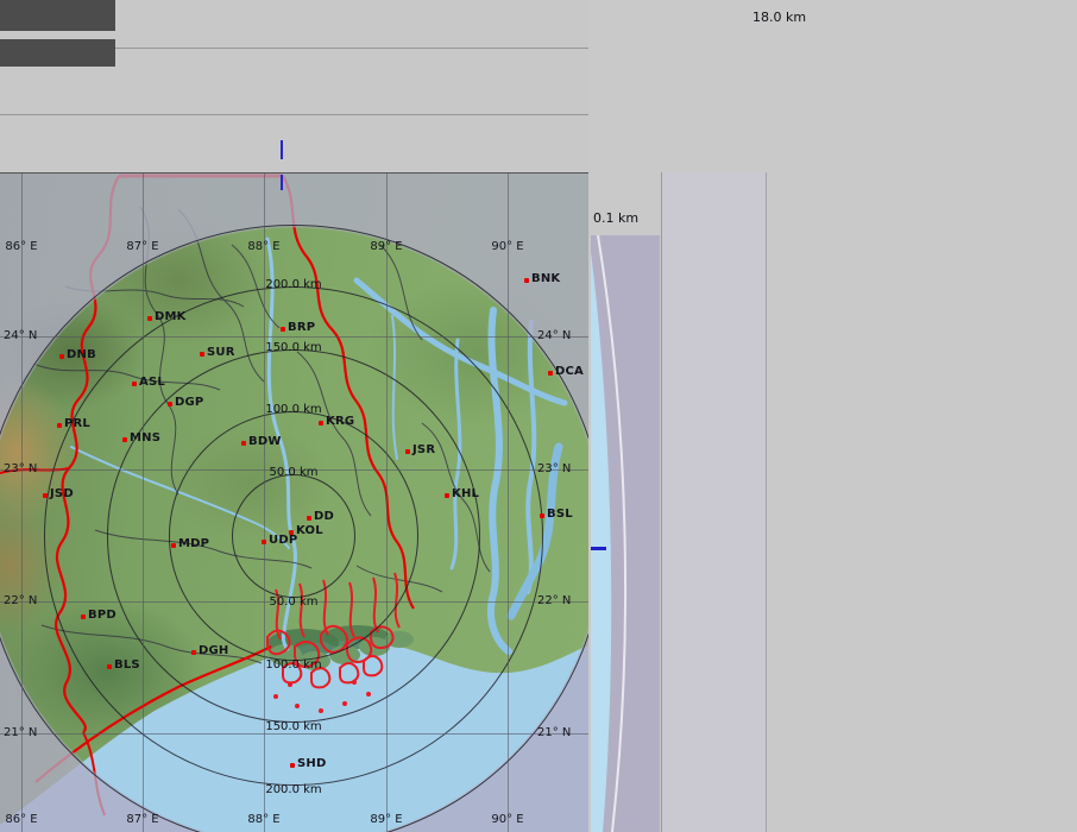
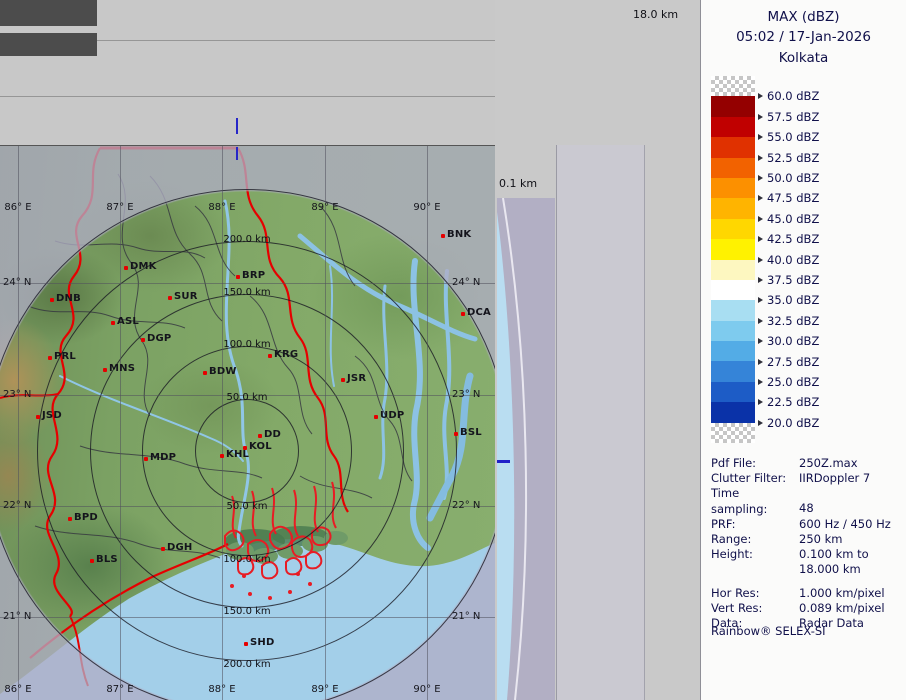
  86° E
  86° E
  87° E
  87° E
  88° E
  88° E
  89° E
  89° E
  90° E
  90° E
  24° N
  24° N
  23° N
  23° N
  22° N
  22° N
  21° N
  21° N
  50.0 km
  50.0 km
  100.0 km
  100.0 km
  150.0 km
  150.0 km
  200.0 km
  200.0 km
  DMK
  BRP
  SUR
  DNB
  ASL
  DGP
  PRL
  MNS
  BDW
  KRG
  BNK
  DCA
  JSR
- KHL
+ UDP
  BSL
  JSD
  MDP
  DD
  KOL
- UDP
+ KHL
  BPD
  DGH
  BLS
  SHD
  0.1 km
  18.0 km
+ MAX (dBZ)
+ 05:02 / 17-Jan-2026
+ Kolkata
+ 60.0 dBZ
+ 57.5 dBZ
+ 55.0 dBZ
+ 52.5 dBZ
+ 50.0 dBZ
+ 47.5 dBZ
+ 45.0 dBZ
+ 42.5 dBZ
+ 40.0 dBZ
+ 37.5 dBZ
+ 35.0 dBZ
+ 32.5 dBZ
+ 30.0 dBZ
+ 27.5 dBZ
+ 25.0 dBZ
+ 22.5 dBZ
+ 20.0 dBZ
+ Pdf File: 250Z.max
+ Clutter Filter: IIRDoppler 7
+ Time sampling: 48
+ PRF: 600 Hz / 450 Hz
+ Range: 250 km
+ Height: 0.100 km to
+ 18.000 km
+ Hor Res: 1.000 km/pixel
+ Vert Res: 0.089 km/pixel
+ Data: Radar Data
+ Rainbow® SELEX-SI
